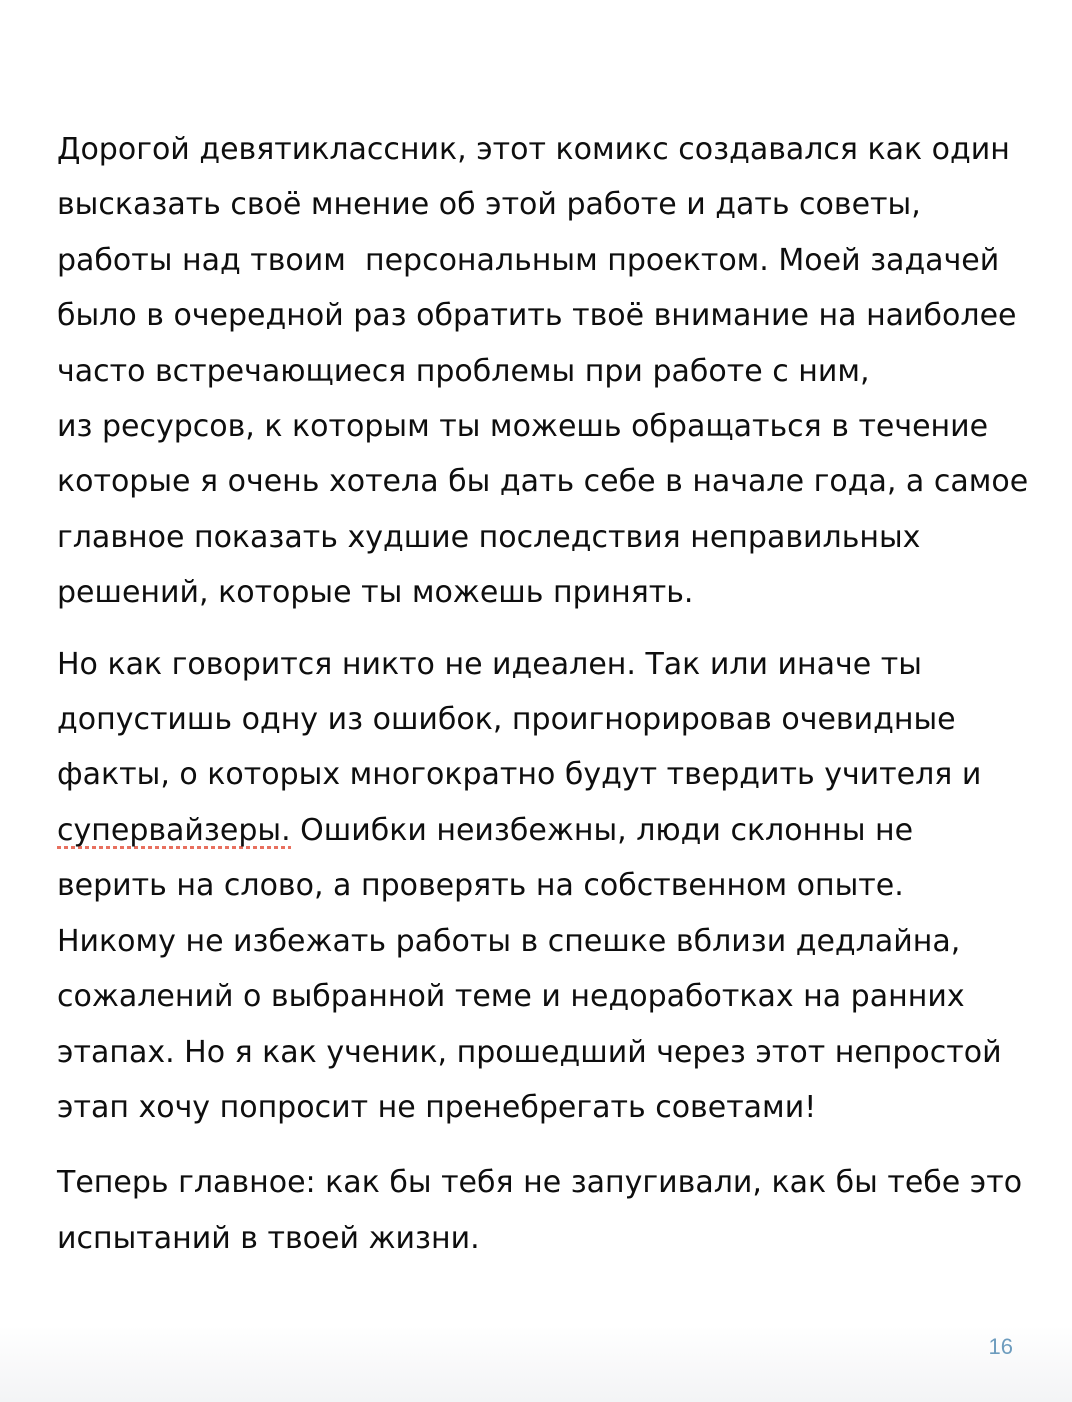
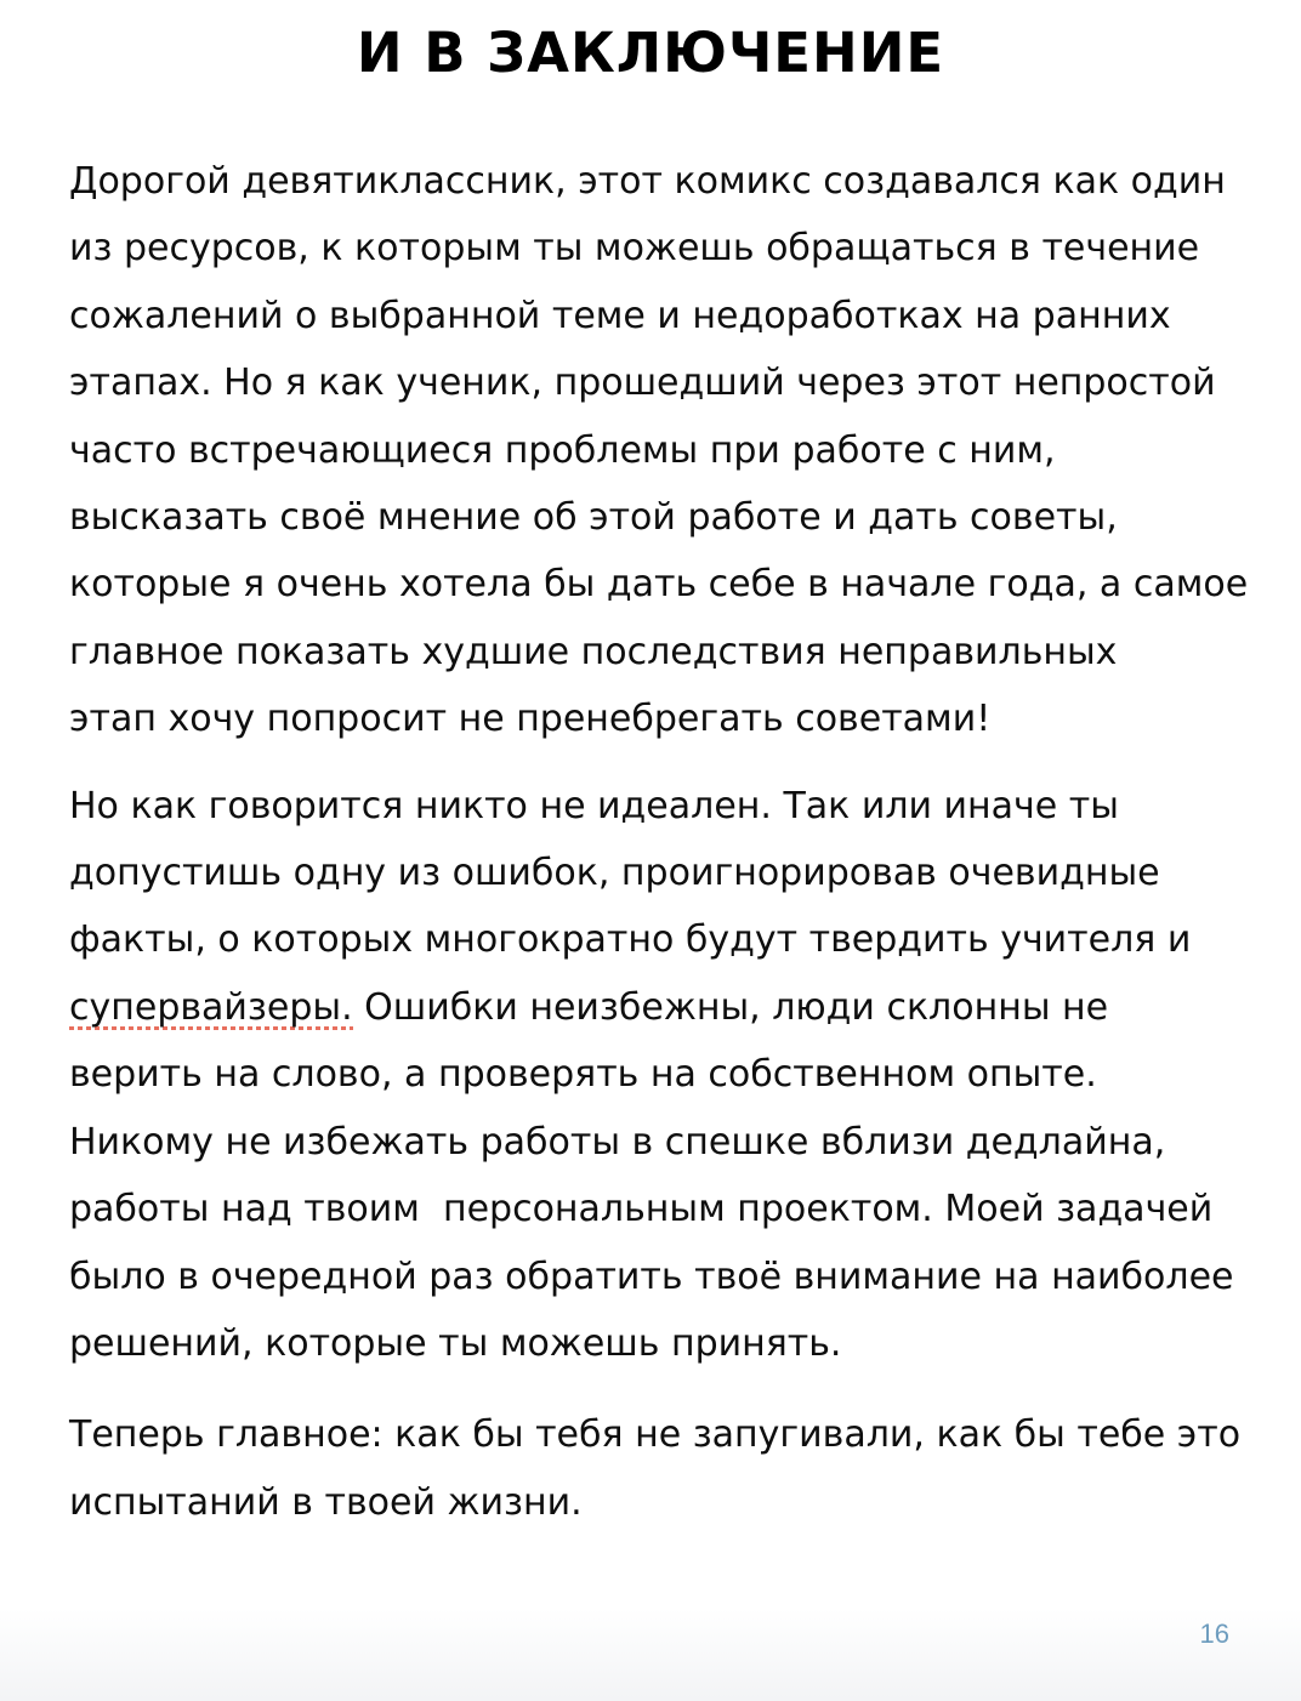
+ И В ЗАКЛЮЧЕНИЕ
  Дорогой девятиклассник, этот комикс создавался как один
- высказать своё мнение об этой работе и дать советы,
+ из ресурсов, к которым ты можешь обращаться в течение
- работы над твоим персональным проектом. Моей задачей
+ сожалений о выбранной теме и недоработках на ранних
- было в очередной раз обратить твоё внимание на наиболее
+ этапах. Но я как ученик, прошедший через этот непростой
  часто встречающиеся проблемы при работе с ним,
- из ресурсов, к которым ты можешь обращаться в течение
+ высказать своё мнение об этой работе и дать советы,
  которые я очень хотела бы дать себе в начале года, а самое
  главное показать худшие последствия неправильных
- решений, которые ты можешь принять.
+ этап хочу попросит не пренебрегать советами!
  Но как говорится никто не идеален. Так или иначе ты
  допустишь одну из ошибок, проигнорировав очевидные
  факты, о которых многократно будут твердить учителя и
  супервайзеры. Ошибки неизбежны, люди склонны не
  верить на слово, а проверять на собственном опыте.
  Никому не избежать работы в спешке вблизи дедлайна,
- сожалений о выбранной теме и недоработках на ранних
+ работы над твоим персональным проектом. Моей задачей
- этапах. Но я как ученик, прошедший через этот непростой
+ было в очередной раз обратить твоё внимание на наиболее
- этап хочу попросит не пренебрегать советами!
+ решений, которые ты можешь принять.
  Теперь главное: как бы тебя не запугивали, как бы тебе это
  испытаний в твоей жизни.
  16
